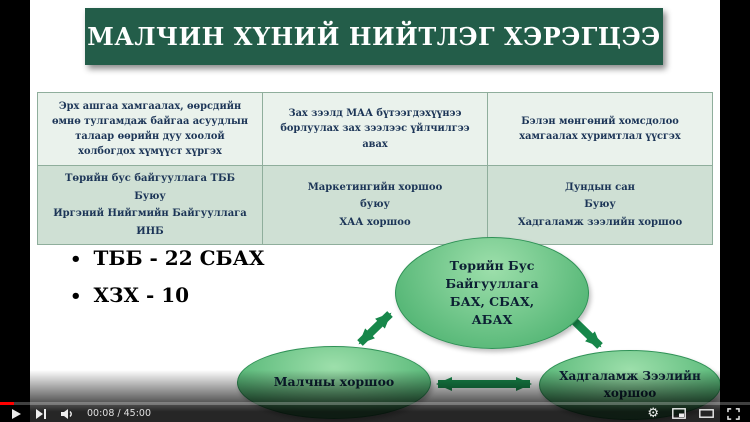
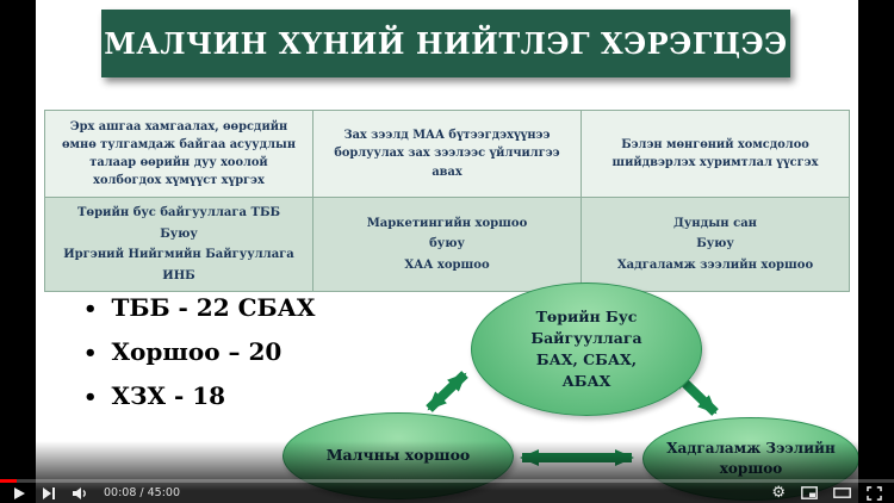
  МАЛЧИН ХҮНИЙ НИЙТЛЭГ ХЭРЭГЦЭЭ
- Эрх ашгаа хамгаалах, өөрсдийн өмнө тулгамдаж байгаа асуудлын талаар өөрийн дуу хоолой холбогдох хүмүүст хүргэх	Зах зээлд МАА бүтээгдэхүүнээ борлуулах зах зээлээс үйлчилгээ авах	Бэлэн мөнгөний хомсдолоо хамгаалах хуримтлал үүсгэх
+ Эрх ашгаа хамгаалах, өөрсдийн өмнө тулгамдаж байгаа асуудлын талаар өөрийн дуу хоолой холбогдох хүмүүст хүргэх	Зах зээлд МАА бүтээгдэхүүнээ борлуулах зах зээлээс үйлчилгээ авах	Бэлэн мөнгөний хомсдолоо шийдвэрлэх хуримтлал үүсгэх
  Төрийн бус байгууллага ТББ Буюу Иргэний Нийгмийн Байгууллага ИНБ	Маркетингийн хоршоо буюу ХАА хоршоо	Дундын сан Буюу Хадгаламж зээлийн хоршоо
  ТББ - 22 СБАХ
+ Хоршоо – 20
- ХЗХ - 10
+ ХЗХ - 18
  Төрийн Бус
  Байгууллага
  БАХ, СБАХ,
  АБАХ
  00:08 / 45:00
  ⚙
